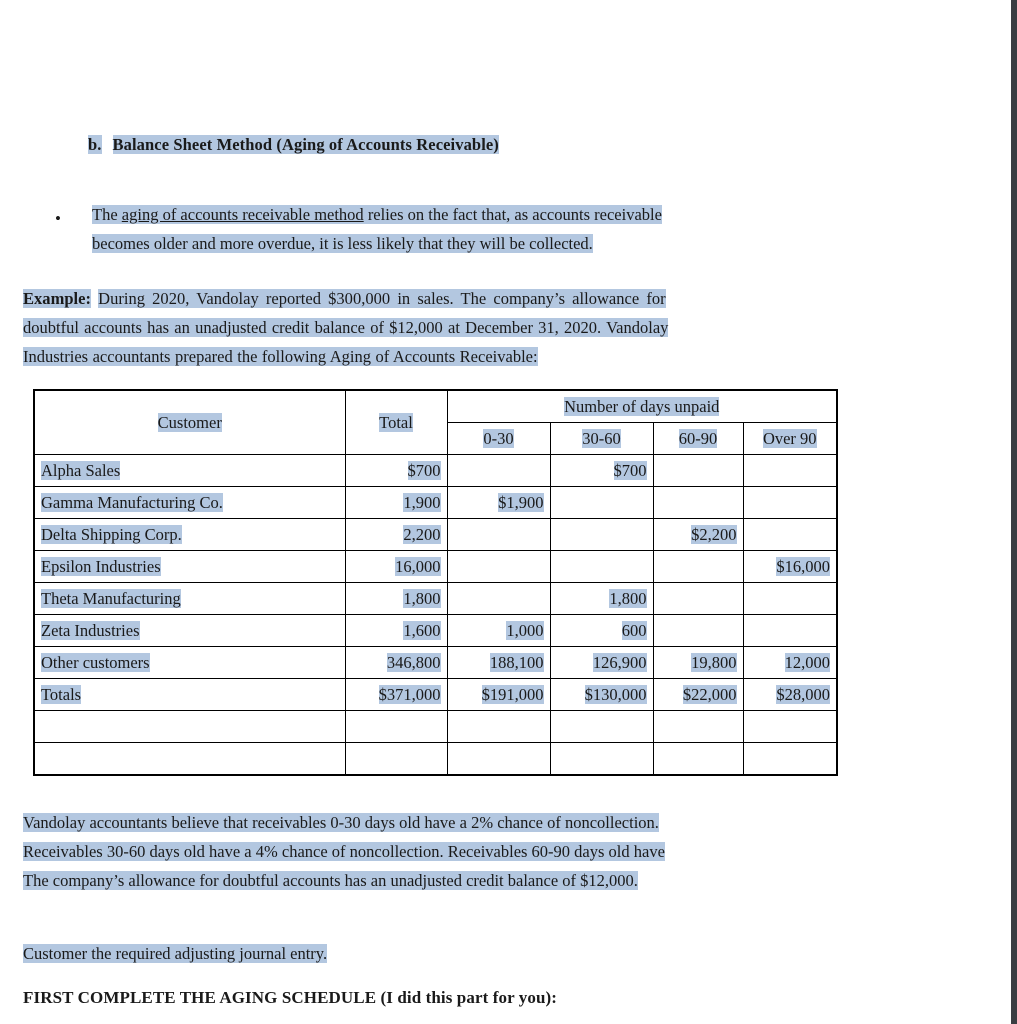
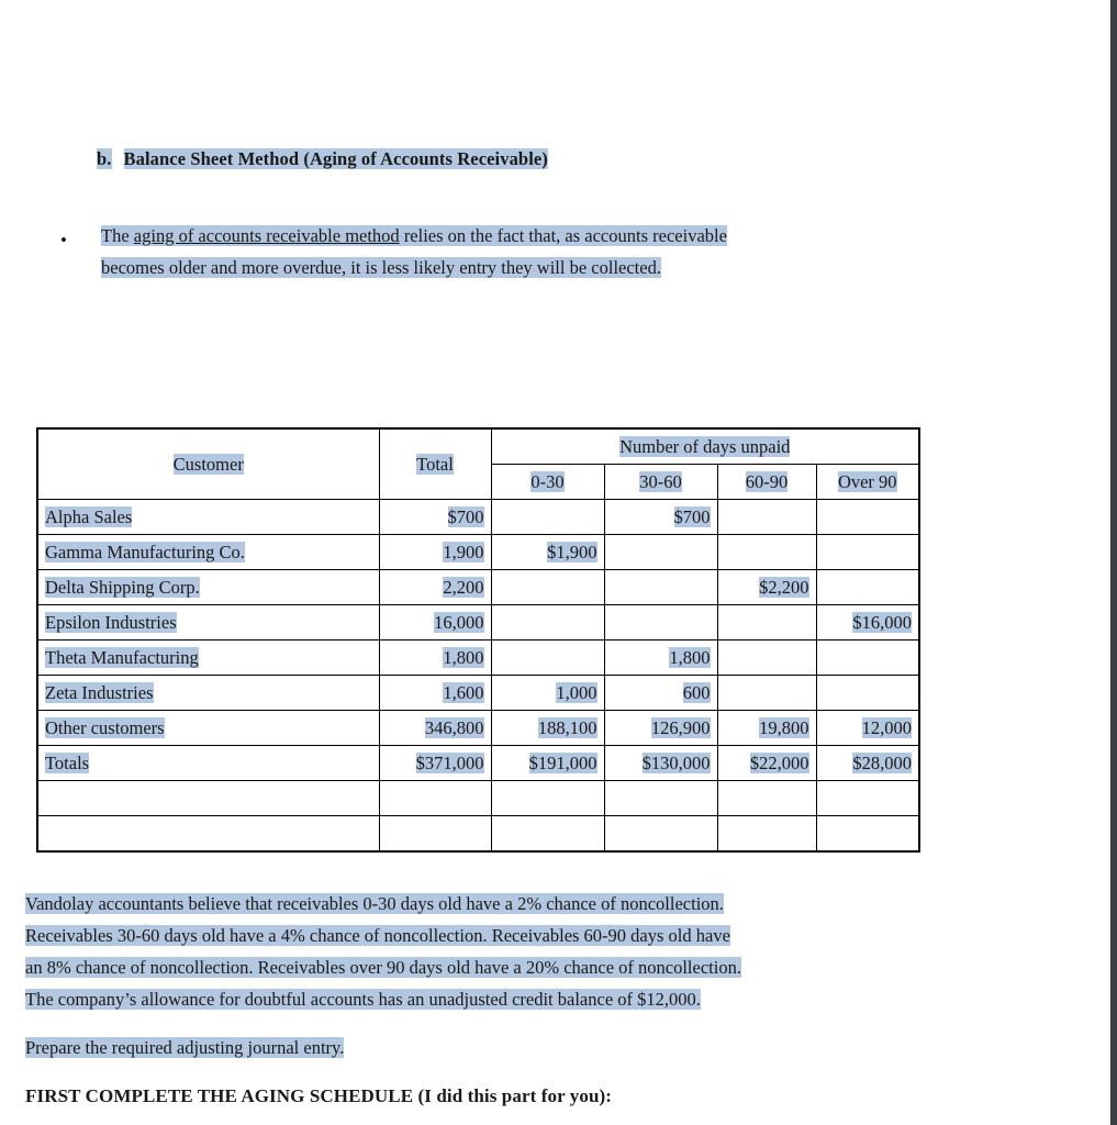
  b. Balance Sheet Method (Aging of Accounts Receivable)
  •
  The aging of accounts receivable method relies on the fact that, as accounts receivable
- becomes older and more overdue, it is less likely that they will be collected.
+ becomes older and more overdue, it is less likely entry they will be collected.
- Example: During 2020, Vandolay reported $300,000 in sales. The company’s allowance for
- doubtful accounts has an unadjusted credit balance of $12,000 at December 31, 2020. Vandolay
- Industries accountants prepared the following Aging of Accounts Receivable:
  Customer	Total	Number of days unpaid
  0-30	30-60	60-90	Over 90
  Alpha Sales	$700		$700
  Gamma Manufacturing Co.	1,900	$1,900
  Delta Shipping Corp.	2,200			$2,200
  Epsilon Industries	16,000				$16,000
  Theta Manufacturing	1,800		1,800
  Zeta Industries	1,600	1,000	600
  Other customers	346,800	188,100	126,900	19,800	12,000
  Totals	$371,000	$191,000	$130,000	$22,000	$28,000
  Vandolay accountants believe that receivables 0-30 days old have a 2% chance of noncollection.
  Receivables 30-60 days old have a 4% chance of noncollection. Receivables 60-90 days old have
+ an 8% chance of noncollection. Receivables over 90 days old have a 20% chance of noncollection.
  The company’s allowance for doubtful accounts has an unadjusted credit balance of $12,000.
- Customer the required adjusting journal entry.
+ Prepare the required adjusting journal entry.
  FIRST COMPLETE THE AGING SCHEDULE (I did this part for you):
